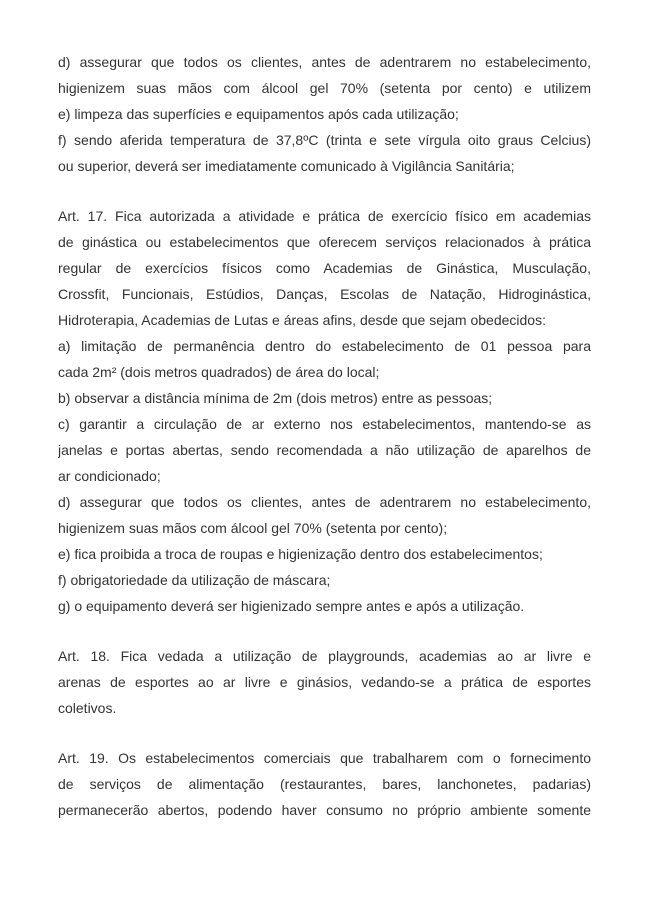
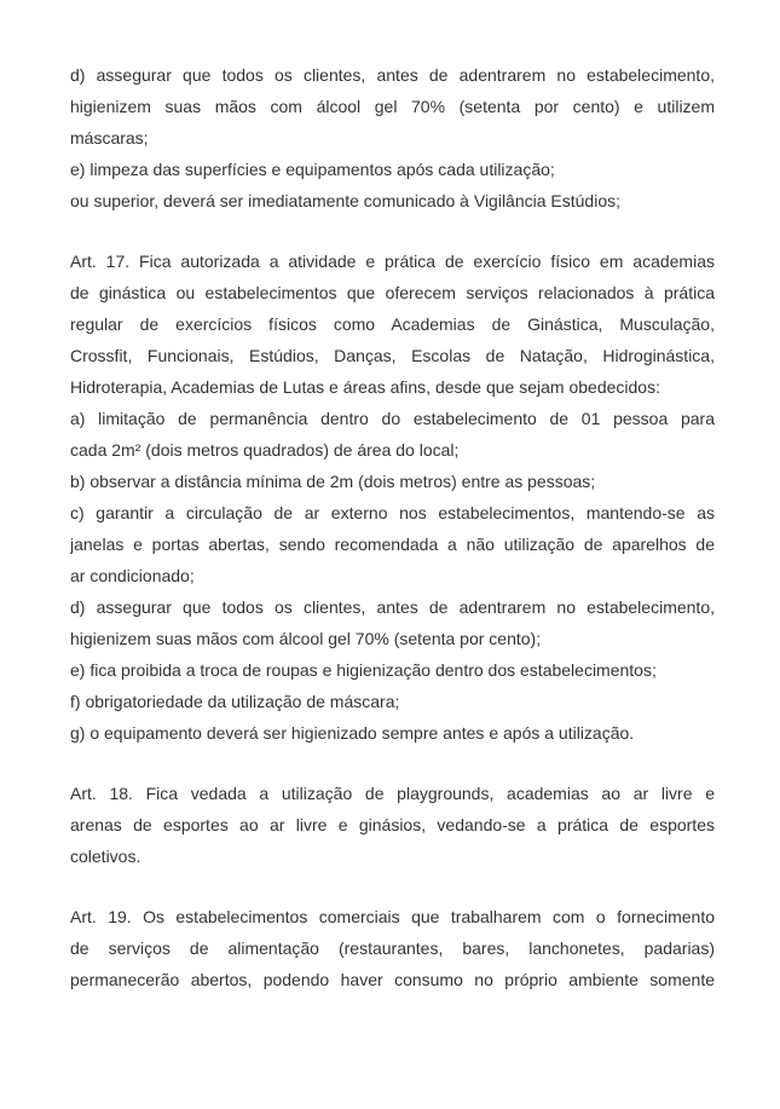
  d) assegurar que todos os clientes, antes de adentrarem no estabelecimento,
  higienizem suas mãos com álcool gel 70% (setenta por cento) e utilizem
+ máscaras;
  e) limpeza das superfícies e equipamentos após cada utilização;
- f) sendo aferida temperatura de 37,8ºC (trinta e sete vírgula oito graus Celcius)
- ou superior, deverá ser imediatamente comunicado à Vigilância Sanitária;
+ ou superior, deverá ser imediatamente comunicado à Vigilância Estúdios;
  Art. 17. Fica autorizada a atividade e prática de exercício físico em academias
  de ginástica ou estabelecimentos que oferecem serviços relacionados à prática
  regular de exercícios físicos como Academias de Ginástica, Musculação,
  Crossfit, Funcionais, Estúdios, Danças, Escolas de Natação, Hidroginástica,
  Hidroterapia, Academias de Lutas e áreas afins, desde que sejam obedecidos:
  a) limitação de permanência dentro do estabelecimento de 01 pessoa para
  cada 2m² (dois metros quadrados) de área do local;
  b) observar a distância mínima de 2m (dois metros) entre as pessoas;
  c) garantir a circulação de ar externo nos estabelecimentos, mantendo-se as
  janelas e portas abertas, sendo recomendada a não utilização de aparelhos de
  ar condicionado;
  d) assegurar que todos os clientes, antes de adentrarem no estabelecimento,
  higienizem suas mãos com álcool gel 70% (setenta por cento);
  e) fica proibida a troca de roupas e higienização dentro dos estabelecimentos;
  f) obrigatoriedade da utilização de máscara;
  g) o equipamento deverá ser higienizado sempre antes e após a utilização.
  Art. 18. Fica vedada a utilização de playgrounds, academias ao ar livre e
  arenas de esportes ao ar livre e ginásios, vedando-se a prática de esportes
  coletivos.
  Art. 19. Os estabelecimentos comerciais que trabalharem com o fornecimento
  de serviços de alimentação (restaurantes, bares, lanchonetes, padarias)
  permanecerão abertos, podendo haver consumo no próprio ambiente somente
